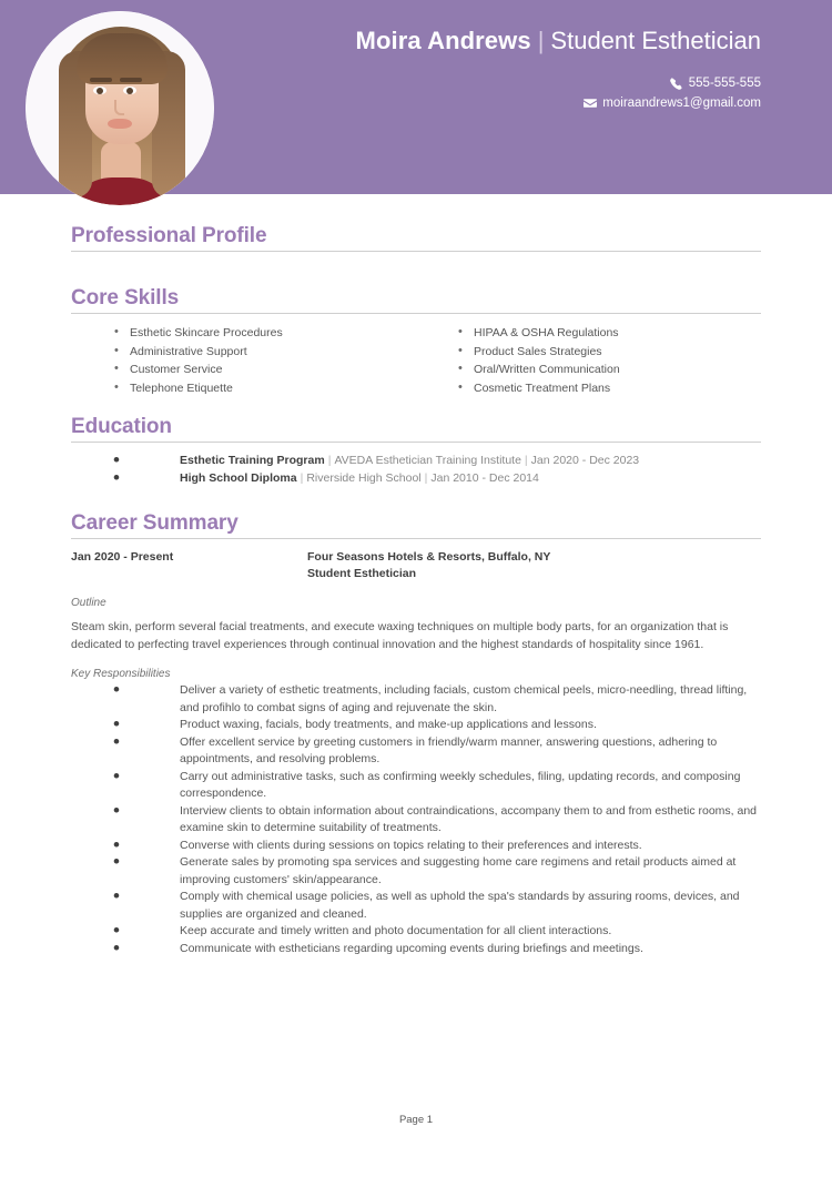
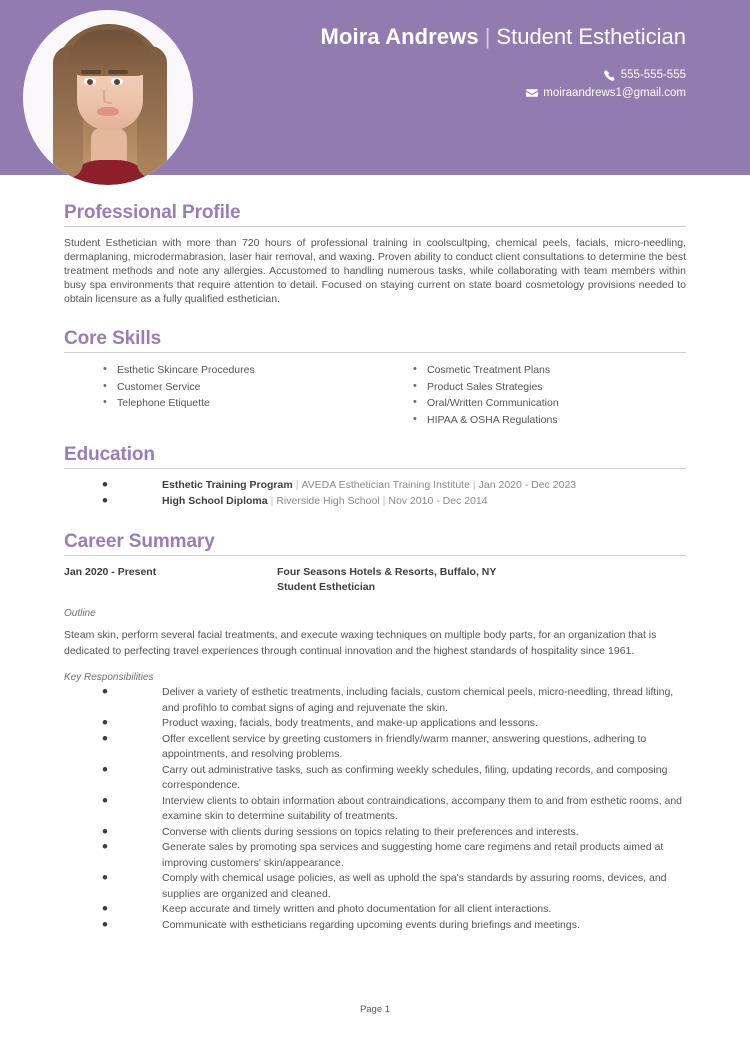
  Moira Andrews | Student Esthetician
  555-555-555
  moiraandrews1@gmail.com
  Professional Profile
+ Student Esthetician with more than 720 hours of professional training in coolscultping, chemical peels, facials, micro-needling, dermaplaning, microdermabrasion, laser hair removal, and waxing. Proven ability to conduct client consultations to determine the best treatment methods and note any allergies. Accustomed to handling numerous tasks, while collaborating with team members within busy spa environments that require attention to detail. Focused on staying current on state board cosmetology provisions needed to obtain licensure as a fully qualified esthetician.
  Core Skills
  Esthetic Skincare Procedures
- Administrative Support
  Customer Service
  Telephone Etiquette
- HIPAA & OSHA Regulations
+ Cosmetic Treatment Plans
  Product Sales Strategies
  Oral/Written Communication
- Cosmetic Treatment Plans
+ HIPAA & OSHA Regulations
  Education
  Esthetic Training Program | AVEDA Esthetician Training Institute | Jan 2020 - Dec 2023
- High School Diploma | Riverside High School | Jan 2010 - Dec 2014
+ High School Diploma | Riverside High School | Nov 2010 - Dec 2014
  Career Summary
  Jan 2020 - Present
  Four Seasons Hotels & Resorts, Buffalo, NY
  Student Esthetician
  Outline
  Steam skin, perform several facial treatments, and execute waxing techniques on multiple body parts, for an organization that is dedicated to perfecting travel experiences through continual innovation and the highest standards of hospitality since 1961.
  Key Responsibilities
  Deliver a variety of esthetic treatments, including facials, custom chemical peels, micro-needling, thread lifting, and profihlo to combat signs of aging and rejuvenate the skin.
  Product waxing, facials, body treatments, and make-up applications and lessons.
  Offer excellent service by greeting customers in friendly/warm manner, answering questions, adhering to appointments, and resolving problems.
  Carry out administrative tasks, such as confirming weekly schedules, filing, updating records, and composing correspondence.
  Interview clients to obtain information about contraindications, accompany them to and from esthetic rooms, and examine skin to determine suitability of treatments.
  Converse with clients during sessions on topics relating to their preferences and interests.
  Generate sales by promoting spa services and suggesting home care regimens and retail products aimed at improving customers' skin/appearance.
  Comply with chemical usage policies, as well as uphold the spa's standards by assuring rooms, devices, and supplies are organized and cleaned.
  Keep accurate and timely written and photo documentation for all client interactions.
  Communicate with estheticians regarding upcoming events during briefings and meetings.
  Page 1
